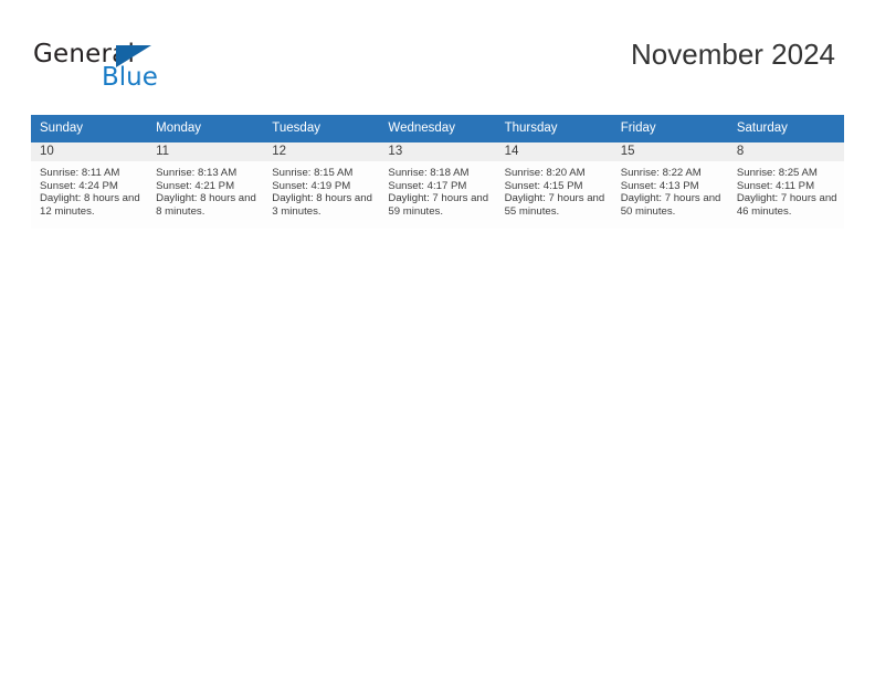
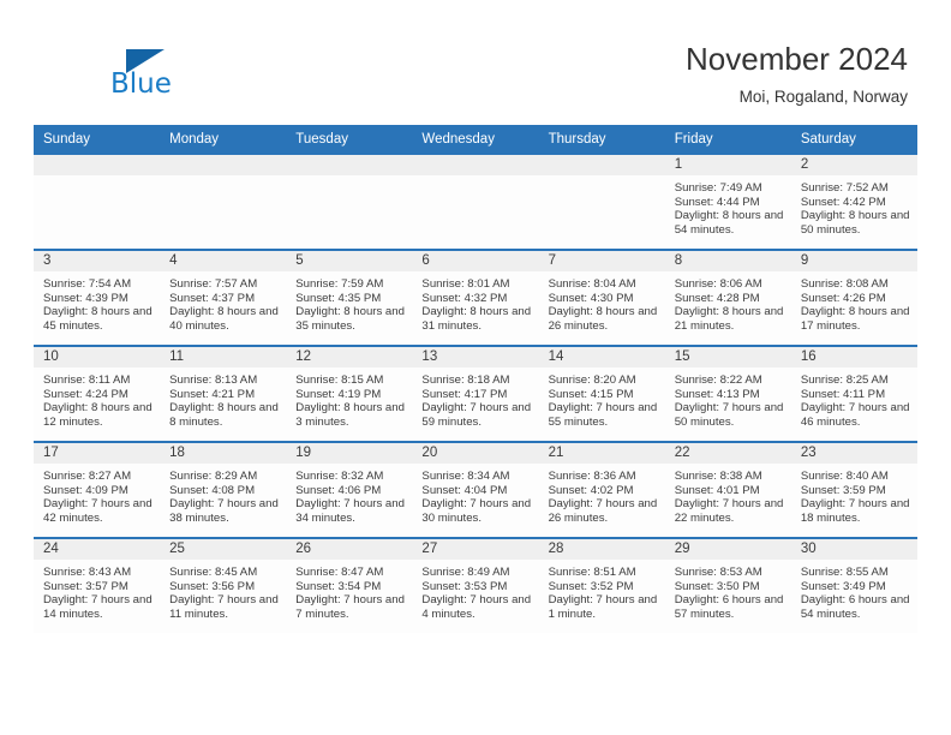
- General
  Blue
  November 2024
+ Moi, Rogaland, Norway
  Sunday	Monday	Tuesday	Wednesday	Thursday	Friday	Saturday
+ 					1Sunrise: 7:49 AMSunset: 4:44 PMDaylight: 8 hours and 54 minutes.	2Sunrise: 7:52 AMSunset: 4:42 PMDaylight: 8 hours and 50 minutes.
+ 3Sunrise: 7:54 AMSunset: 4:39 PMDaylight: 8 hours and 45 minutes.	4Sunrise: 7:57 AMSunset: 4:37 PMDaylight: 8 hours and 40 minutes.	5Sunrise: 7:59 AMSunset: 4:35 PMDaylight: 8 hours and 35 minutes.	6Sunrise: 8:01 AMSunset: 4:32 PMDaylight: 8 hours and 31 minutes.	7Sunrise: 8:04 AMSunset: 4:30 PMDaylight: 8 hours and 26 minutes.	8Sunrise: 8:06 AMSunset: 4:28 PMDaylight: 8 hours and 21 minutes.	9Sunrise: 8:08 AMSunset: 4:26 PMDaylight: 8 hours and 17 minutes.
- 10Sunrise: 8:11 AMSunset: 4:24 PMDaylight: 8 hours and 12 minutes.	11Sunrise: 8:13 AMSunset: 4:21 PMDaylight: 8 hours and 8 minutes.	12Sunrise: 8:15 AMSunset: 4:19 PMDaylight: 8 hours and 3 minutes.	13Sunrise: 8:18 AMSunset: 4:17 PMDaylight: 7 hours and 59 minutes.	14Sunrise: 8:20 AMSunset: 4:15 PMDaylight: 7 hours and 55 minutes.	15Sunrise: 8:22 AMSunset: 4:13 PMDaylight: 7 hours and 50 minutes.	8Sunrise: 8:25 AMSunset: 4:11 PMDaylight: 7 hours and 46 minutes.
+ 10Sunrise: 8:11 AMSunset: 4:24 PMDaylight: 8 hours and 12 minutes.	11Sunrise: 8:13 AMSunset: 4:21 PMDaylight: 8 hours and 8 minutes.	12Sunrise: 8:15 AMSunset: 4:19 PMDaylight: 8 hours and 3 minutes.	13Sunrise: 8:18 AMSunset: 4:17 PMDaylight: 7 hours and 59 minutes.	14Sunrise: 8:20 AMSunset: 4:15 PMDaylight: 7 hours and 55 minutes.	15Sunrise: 8:22 AMSunset: 4:13 PMDaylight: 7 hours and 50 minutes.	16Sunrise: 8:25 AMSunset: 4:11 PMDaylight: 7 hours and 46 minutes.
+ 17Sunrise: 8:27 AMSunset: 4:09 PMDaylight: 7 hours and 42 minutes.	18Sunrise: 8:29 AMSunset: 4:08 PMDaylight: 7 hours and 38 minutes.	19Sunrise: 8:32 AMSunset: 4:06 PMDaylight: 7 hours and 34 minutes.	20Sunrise: 8:34 AMSunset: 4:04 PMDaylight: 7 hours and 30 minutes.	21Sunrise: 8:36 AMSunset: 4:02 PMDaylight: 7 hours and 26 minutes.	22Sunrise: 8:38 AMSunset: 4:01 PMDaylight: 7 hours and 22 minutes.	23Sunrise: 8:40 AMSunset: 3:59 PMDaylight: 7 hours and 18 minutes.
+ 24Sunrise: 8:43 AMSunset: 3:57 PMDaylight: 7 hours and 14 minutes.	25Sunrise: 8:45 AMSunset: 3:56 PMDaylight: 7 hours and 11 minutes.	26Sunrise: 8:47 AMSunset: 3:54 PMDaylight: 7 hours and 7 minutes.	27Sunrise: 8:49 AMSunset: 3:53 PMDaylight: 7 hours and 4 minutes.	28Sunrise: 8:51 AMSunset: 3:52 PMDaylight: 7 hours and 1 minute.	29Sunrise: 8:53 AMSunset: 3:50 PMDaylight: 6 hours and 57 minutes.	30Sunrise: 8:55 AMSunset: 3:49 PMDaylight: 6 hours and 54 minutes.
